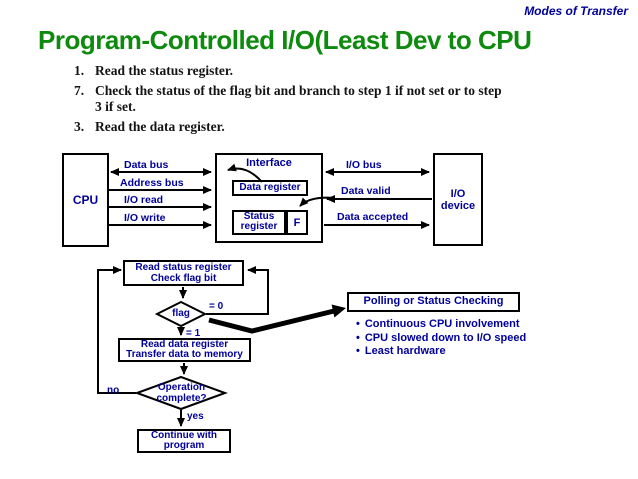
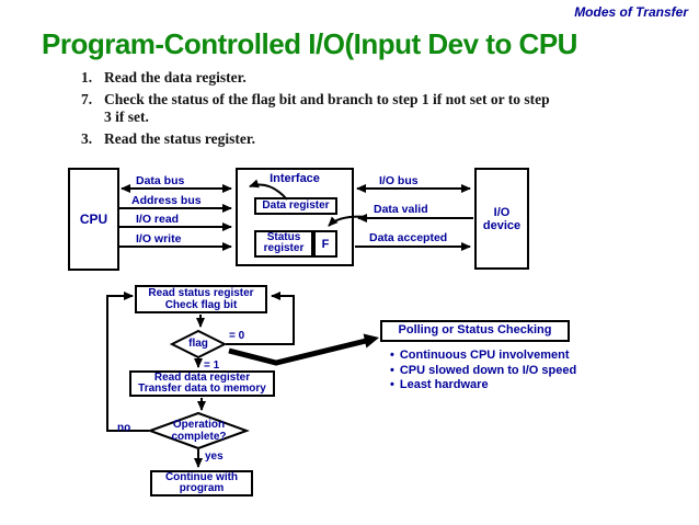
  Modes of Transfer
- Program-Controlled I/O(Least Dev to CPU
+ Program-Controlled I/O(Input Dev to CPU
  1.
- Read the status register.
+ Read the data register.
  7.
  Check the status of the flag bit and branch to step 1 if not set or to step
  3 if set.
  3.
- Read the data register.
+ Read the status register.
  CPU
  Interface
  Data register
  Status
  register
  F
  I/O
  device
  Data bus
  Address bus
  I/O read
  I/O write
  I/O bus
  Data valid
  Data accepted
  Read status register
  Check flag bit
  Read data register
  Transfer data to memory
  Continue with
  program
  flag
  Operation
  complete?
  = 0
  = 1
  no
  yes
  Polling or Status Checking
  Continuous CPU involvement
  CPU slowed down to I/O speed
  Least hardware
